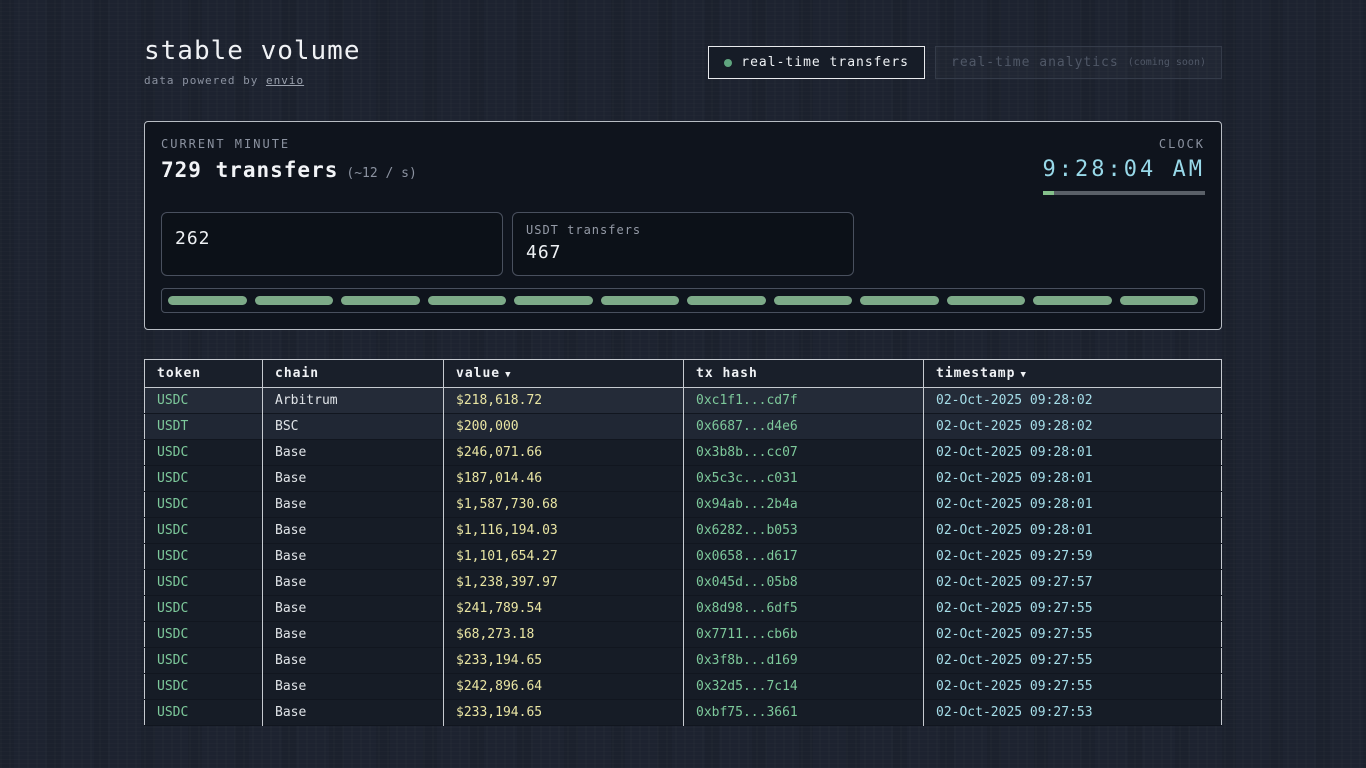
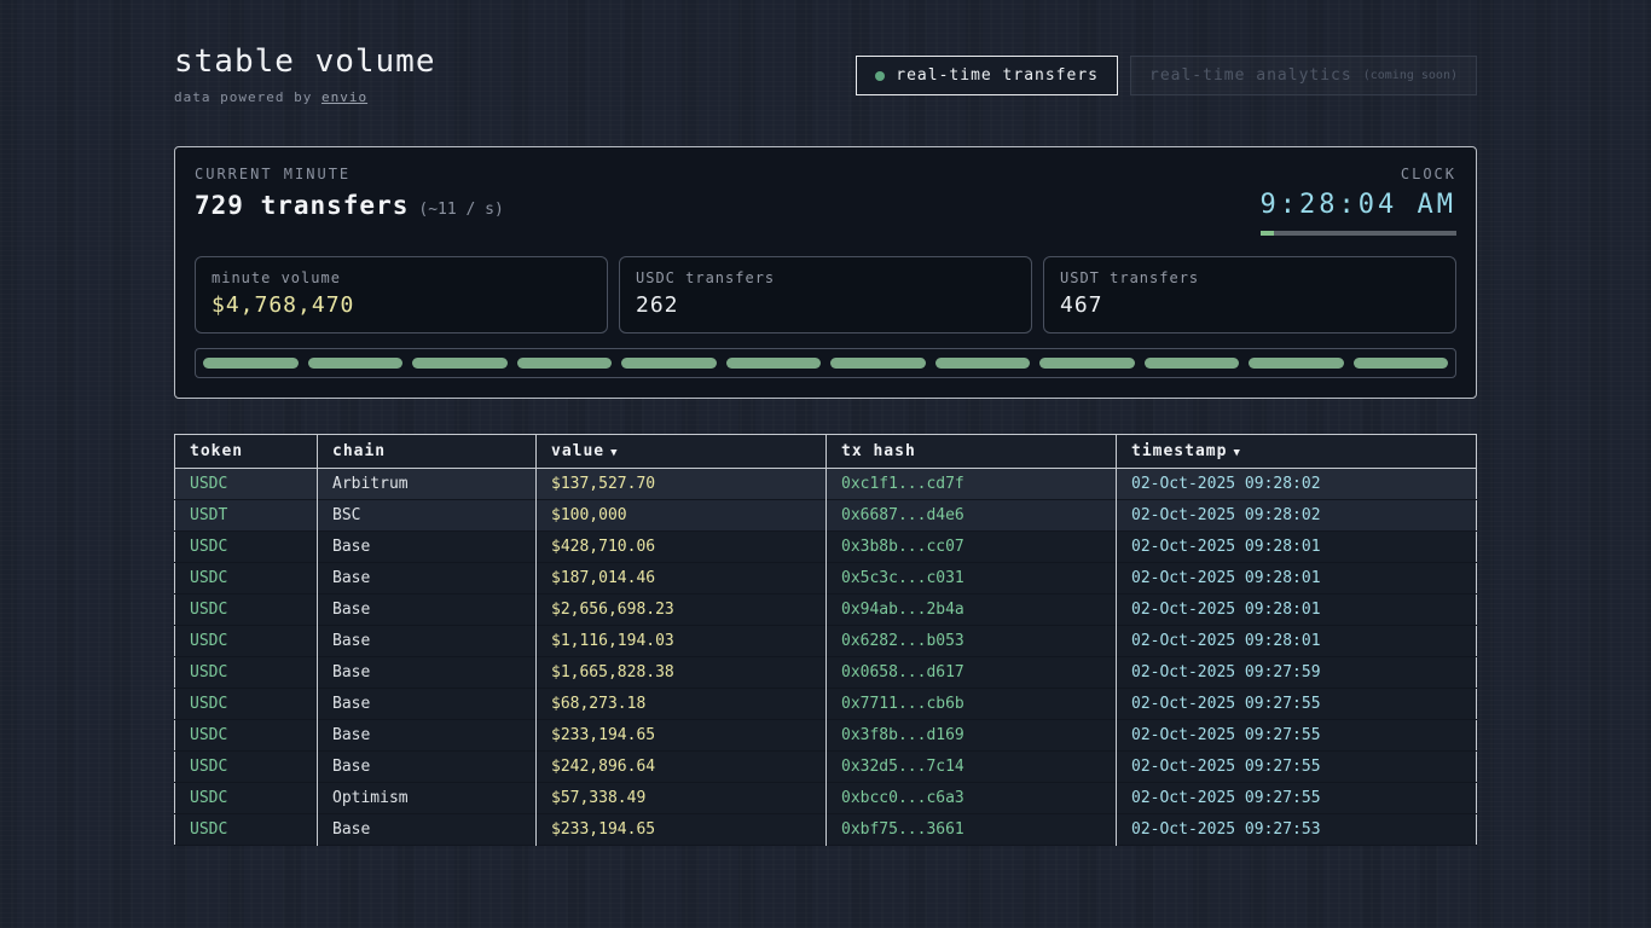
  stable volume
  data powered by envio
  real-time transfers
  real-time analytics
  (coming soon)
  CURRENT MINUTE
  729 transfers
- (~12 / s)
+ (~11 / s)
  CLOCK
  9:28:04 AM
+ minute volume
+ $4,768,470
+ USDC transfers
  262
  USDT transfers
  467
  token	chain	value ▼	tx hash	timestamp ▼
- USDC	Arbitrum	$218,618.72	0xc1f1...cd7f	02-Oct-2025 09:28:02
+ USDC	Arbitrum	$137,527.70	0xc1f1...cd7f	02-Oct-2025 09:28:02
- USDT	BSC	$200,000	0x6687...d4e6	02-Oct-2025 09:28:02
+ USDT	BSC	$100,000	0x6687...d4e6	02-Oct-2025 09:28:02
- USDC	Base	$246,071.66	0x3b8b...cc07	02-Oct-2025 09:28:01
+ USDC	Base	$428,710.06	0x3b8b...cc07	02-Oct-2025 09:28:01
  USDC	Base	$187,014.46	0x5c3c...c031	02-Oct-2025 09:28:01
- USDC	Base	$1,587,730.68	0x94ab...2b4a	02-Oct-2025 09:28:01
+ USDC	Base	$2,656,698.23	0x94ab...2b4a	02-Oct-2025 09:28:01
  USDC	Base	$1,116,194.03	0x6282...b053	02-Oct-2025 09:28:01
- USDC	Base	$1,101,654.27	0x0658...d617	02-Oct-2025 09:27:59
+ USDC	Base	$1,665,828.38	0x0658...d617	02-Oct-2025 09:27:59
- USDC	Base	$1,238,397.97	0x045d...05b8	02-Oct-2025 09:27:57
- USDC	Base	$241,789.54	0x8d98...6df5	02-Oct-2025 09:27:55
  USDC	Base	$68,273.18	0x7711...cb6b	02-Oct-2025 09:27:55
  USDC	Base	$233,194.65	0x3f8b...d169	02-Oct-2025 09:27:55
  USDC	Base	$242,896.64	0x32d5...7c14	02-Oct-2025 09:27:55
+ USDC	Optimism	$57,338.49	0xbcc0...c6a3	02-Oct-2025 09:27:55
  USDC	Base	$233,194.65	0xbf75...3661	02-Oct-2025 09:27:53
